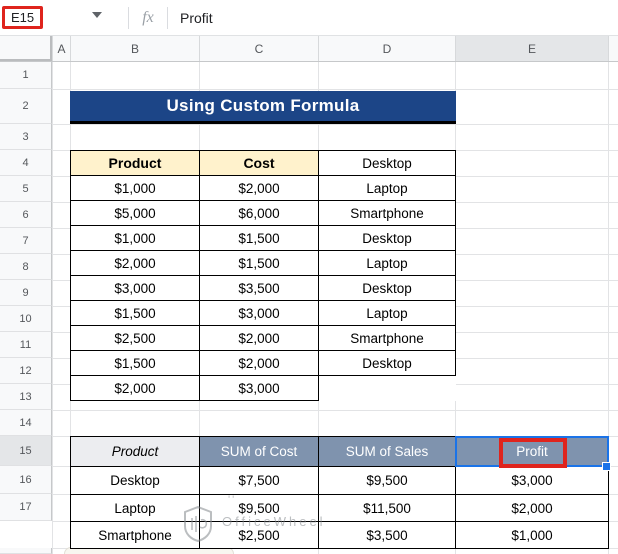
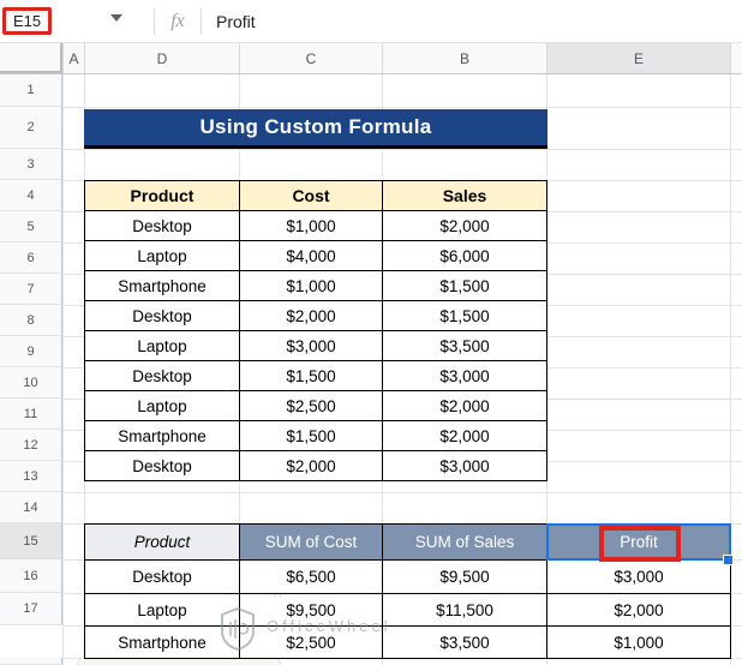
  E15
  fx
  Profit
  A
- B
+ D
  C
- D
+ B
  E
  Using Custom Formula
  Product
  Cost
+ Sales
  Desktop
  $1,000
  $2,000
  Laptop
- $5,000
+ $4,000
  $6,000
  Smartphone
  $1,000
  $1,500
  Desktop
  $2,000
  $1,500
  Laptop
  $3,000
  $3,500
  Desktop
  $1,500
  $3,000
  Laptop
  $2,500
  $2,000
  Smartphone
  $1,500
  $2,000
  Desktop
  $2,000
  $3,000
  Product
  SUM of Cost
  SUM of Sales
  Profit
  Desktop
- $7,500
+ $6,500
  $9,500
  $3,000
  Laptop
  $9,500
  $11,500
  $2,000
  Smartphone
  $2,500
  $3,500
  $1,000
  ''
  OfficeWheel
  1
  2
  3
  4
  5
  6
  7
  8
  9
  10
  11
  12
  13
  14
  15
  16
  17
